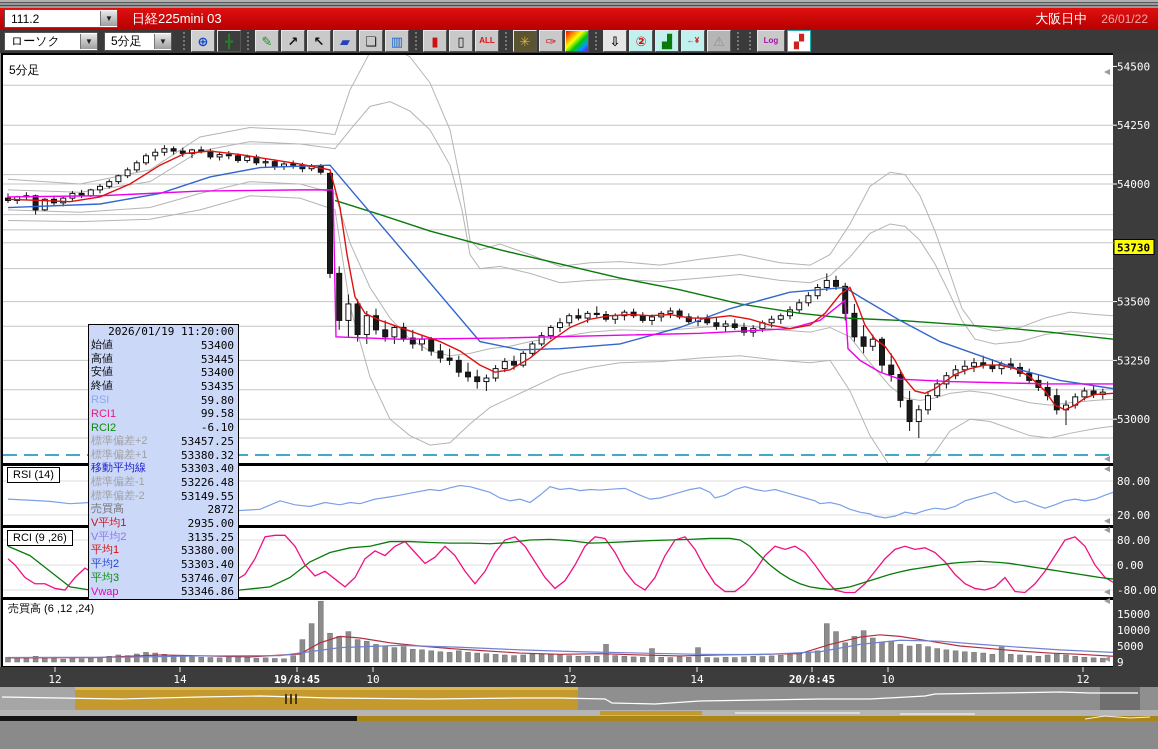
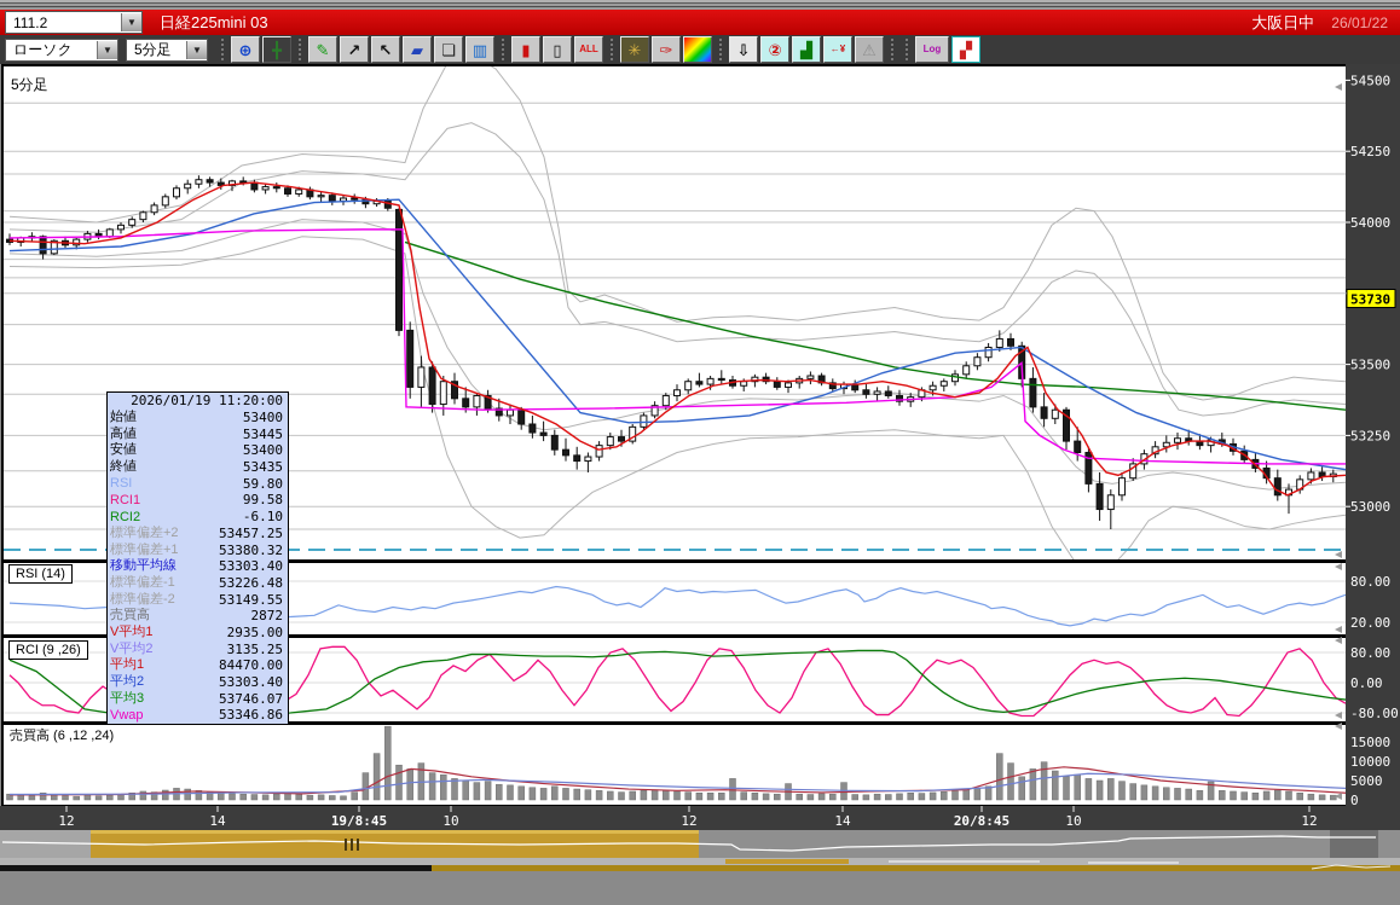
  111.2
  ▼
  日経225mini 03
  大阪日中
  26/01/22
  ローソク
  ▼
  5分足
  ▼
  ⊕
  ╋
  ✎
  ↗
  ↖
  ▰
  ❏
  ▥
  ▮
  ▯
  ALL
  ✳
  ✑
  ⇩
  ②
  ▟
  ←¥
  ⚠
  Log
  ▞
  54500
  54250
  54000
  53500
  53250
  53000
  80.00
  20.00
  80.00
  0.00
  -80.00
  15000
  10000
  5000
- 9
+ 0
  53730
  12
  14
  19/8:45
  10
  12
  14
  20/8:45
  10
  12
  5分足
  RSI (14)
  RCI (9 ,26)
  売買高 (6 ,12 ,24)
  2026/01/19 11:20:00
  始値
  53400
  高値
  53445
  安値
  53400
  終値
  53435
  RSI
  59.80
  RCI1
  99.58
  RCI2
  -6.10
  標準偏差+2
  53457.25
  標準偏差+1
  53380.32
  移動平均線
  53303.40
  標準偏差-1
  53226.48
  標準偏差-2
  53149.55
  売買高
  2872
  V平均1
  2935.00
  V平均2
  3135.25
  平均1
- 53380.00
+ 84470.00
  平均2
  53303.40
  平均3
  53746.07
  Vwap
  53346.86
